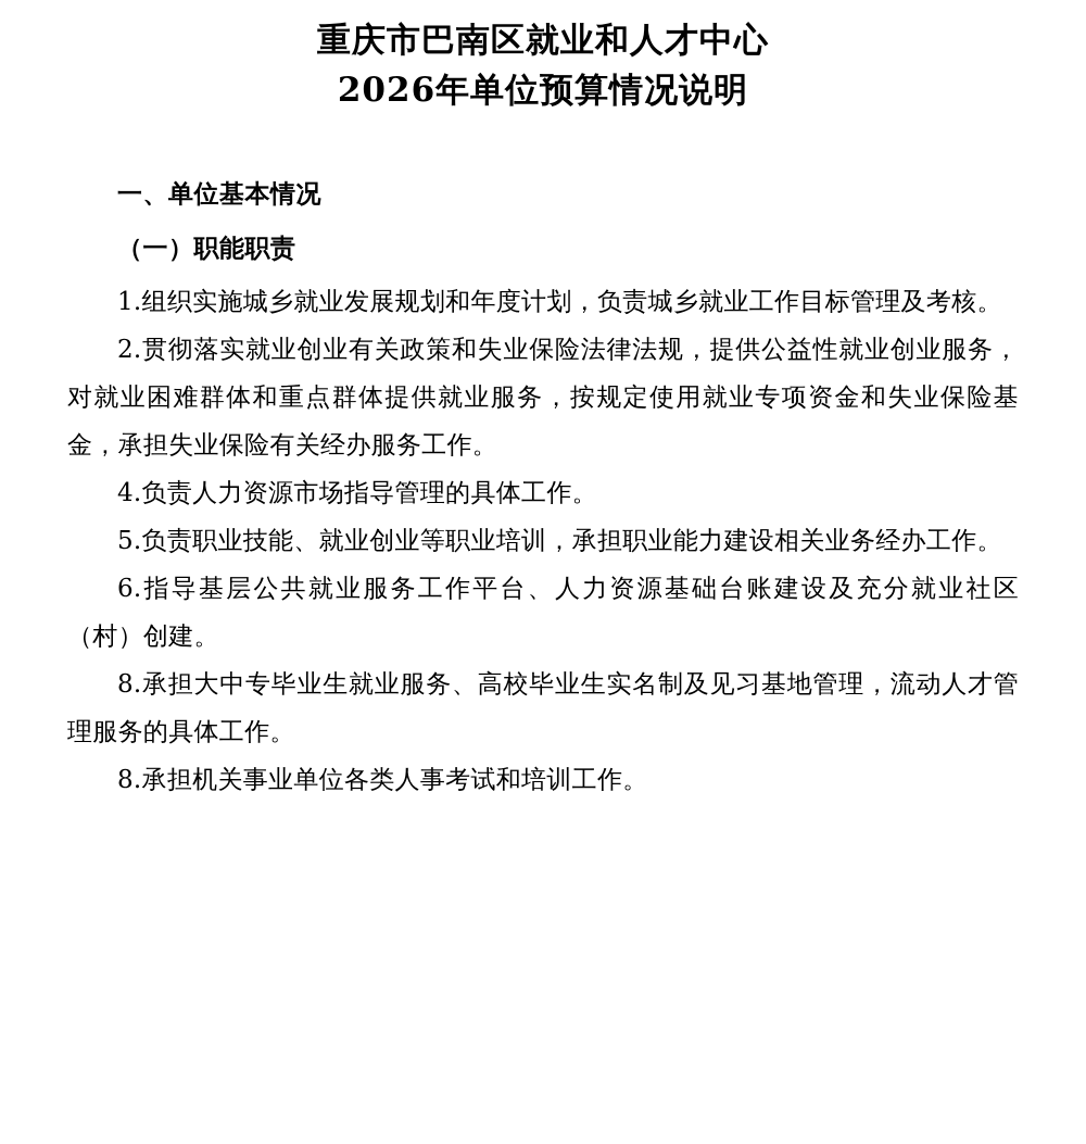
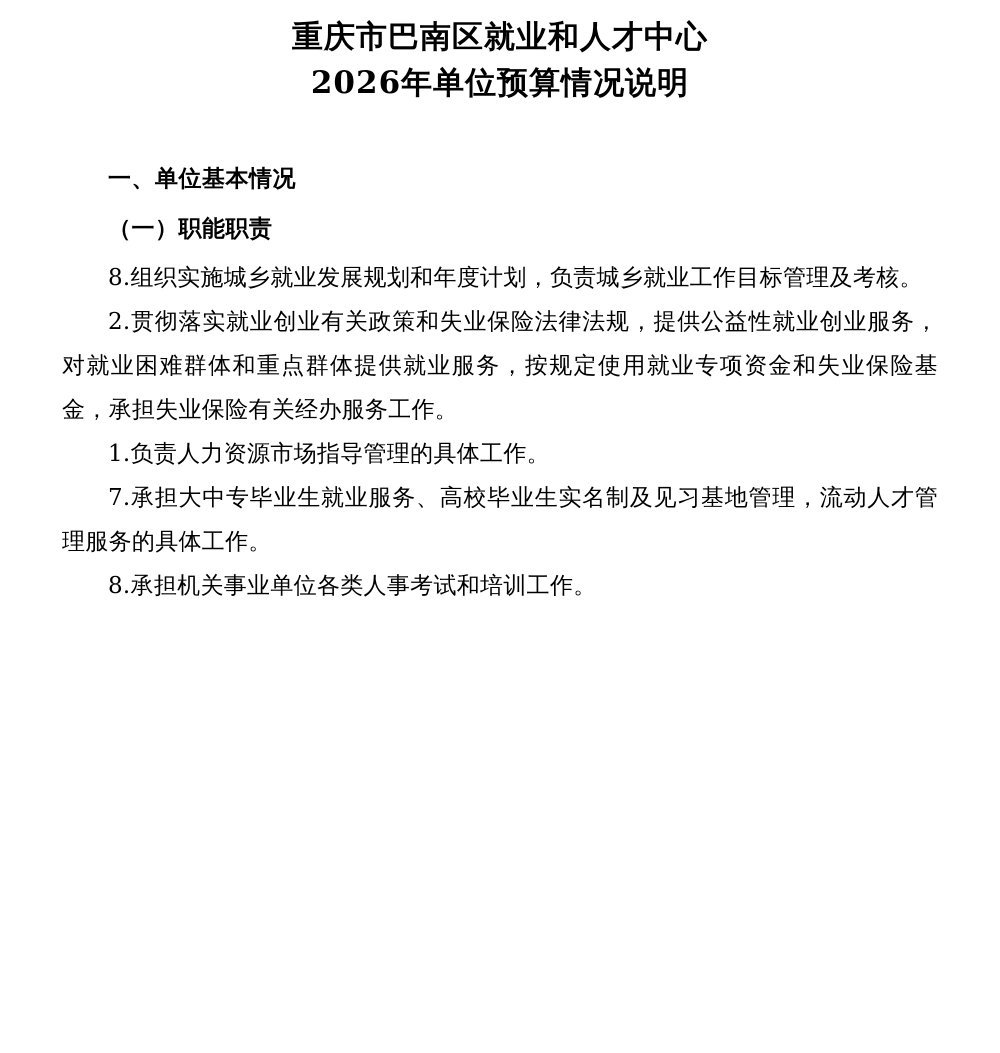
  重庆市巴南区就业和人才中心
  2026年单位预算情况说明
  一、单位基本情况
  （一）职能职责
- 1.组织实施城乡就业发展规划和年度计划，负责城乡就业工作目标管理及考核。
+ 8.组织实施城乡就业发展规划和年度计划，负责城乡就业工作目标管理及考核。
  2.贯彻落实就业创业有关政策和失业保险法律法规，提供公益性就业创业服务，对就业困难群体和重点群体提供就业服务，按规定使用就业专项资金和失业保险基金，承担失业保险有关经办服务工作。
- 4.负责人力资源市场指导管理的具体工作。
+ 1.负责人力资源市场指导管理的具体工作。
- 5.负责职业技能、就业创业等职业培训，承担职业能力建设相关业务经办工作。
- 6.指导基层公共就业服务工作平台、人力资源基础台账建设及充分就业社区（村）创建。
- 8.承担大中专毕业生就业服务、高校毕业生实名制及见习基地管理，流动人才管理服务的具体工作。
+ 7.承担大中专毕业生就业服务、高校毕业生实名制及见习基地管理，流动人才管理服务的具体工作。
  8.承担机关事业单位各类人事考试和培训工作。
